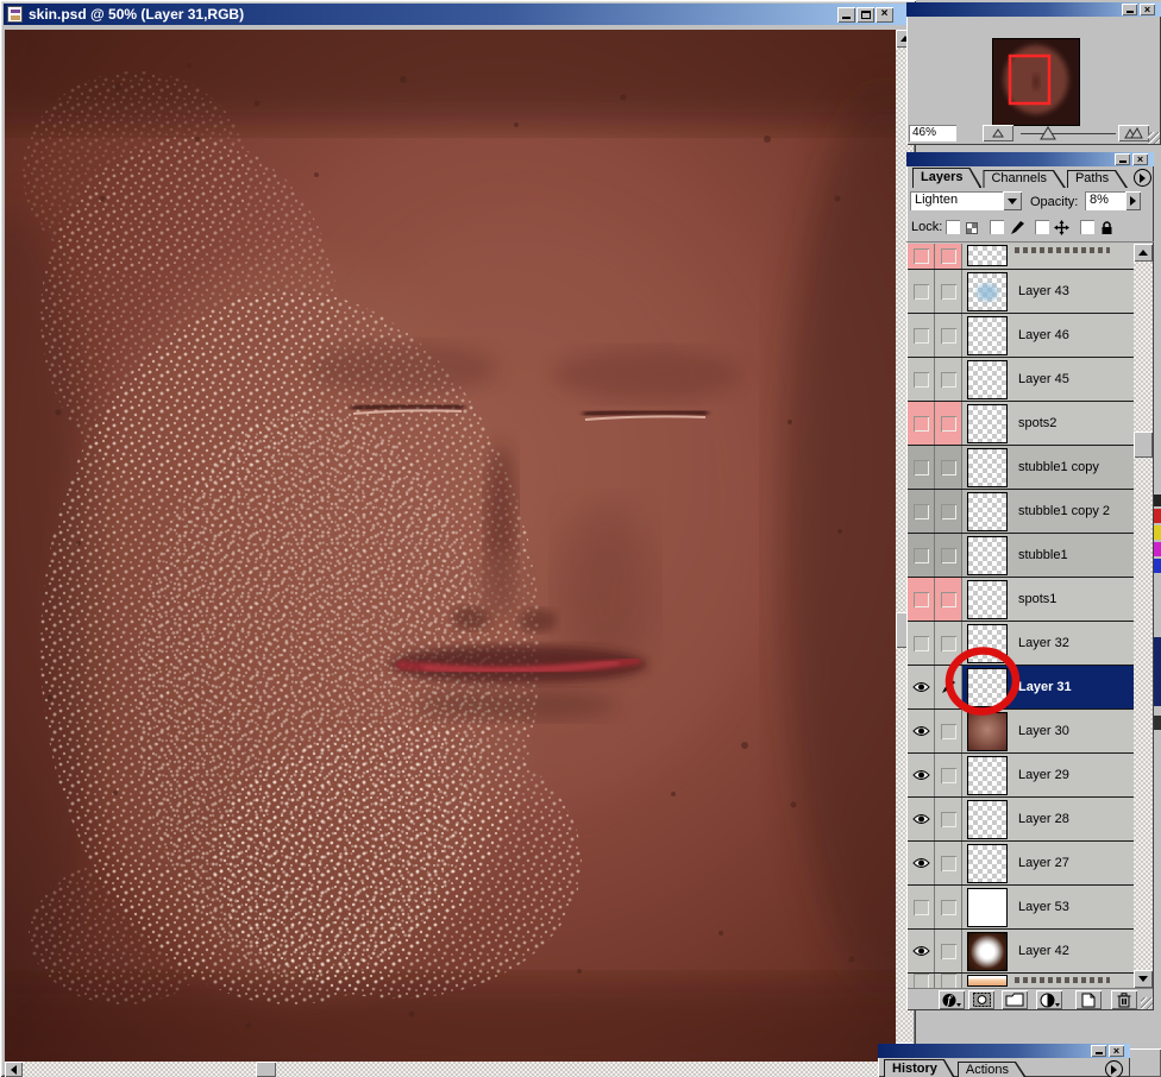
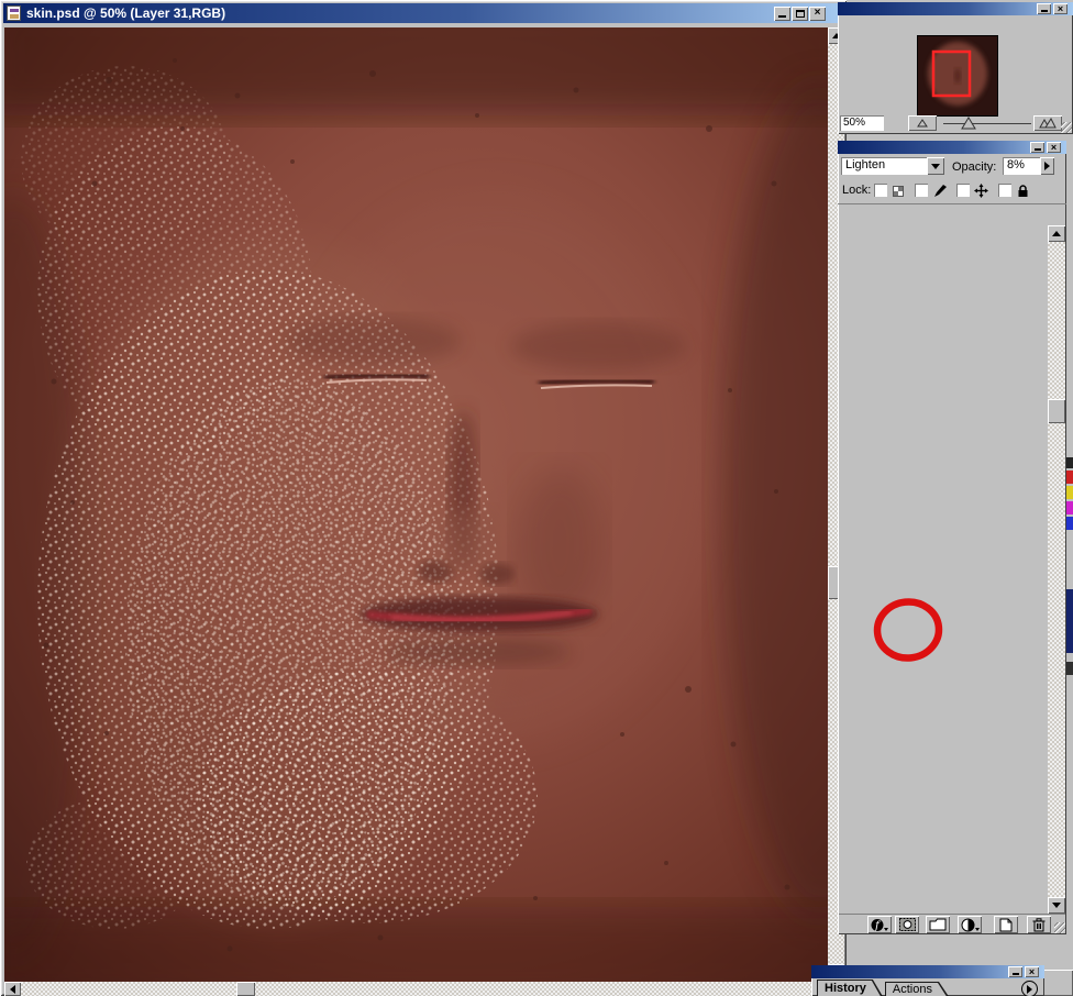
  skin.psd @ 50% (Layer 31,RGB)
  ×
  ×
- 46%
+ 50%
  ×
- Layers
- Channels
- Paths
  Lighten
  Opacity:
  8%
  Lock:
- Layer 43
- Layer 46
- Layer 45
- spots2
- stubble1 copy
- stubble1 copy 2
- stubble1
- spots1
- Layer 32
- Layer 31
- Layer 30
- Layer 29
- Layer 28
- Layer 27
- Layer 53
- Layer 42
  f
  ×
  History
  Actions
